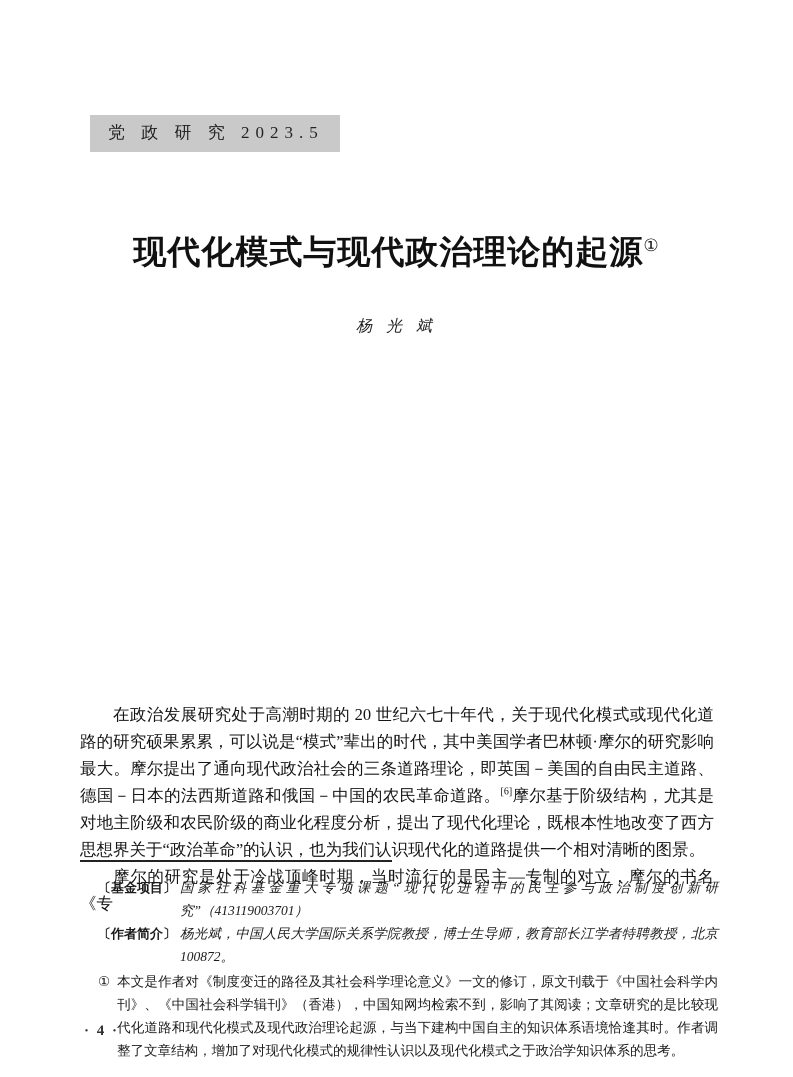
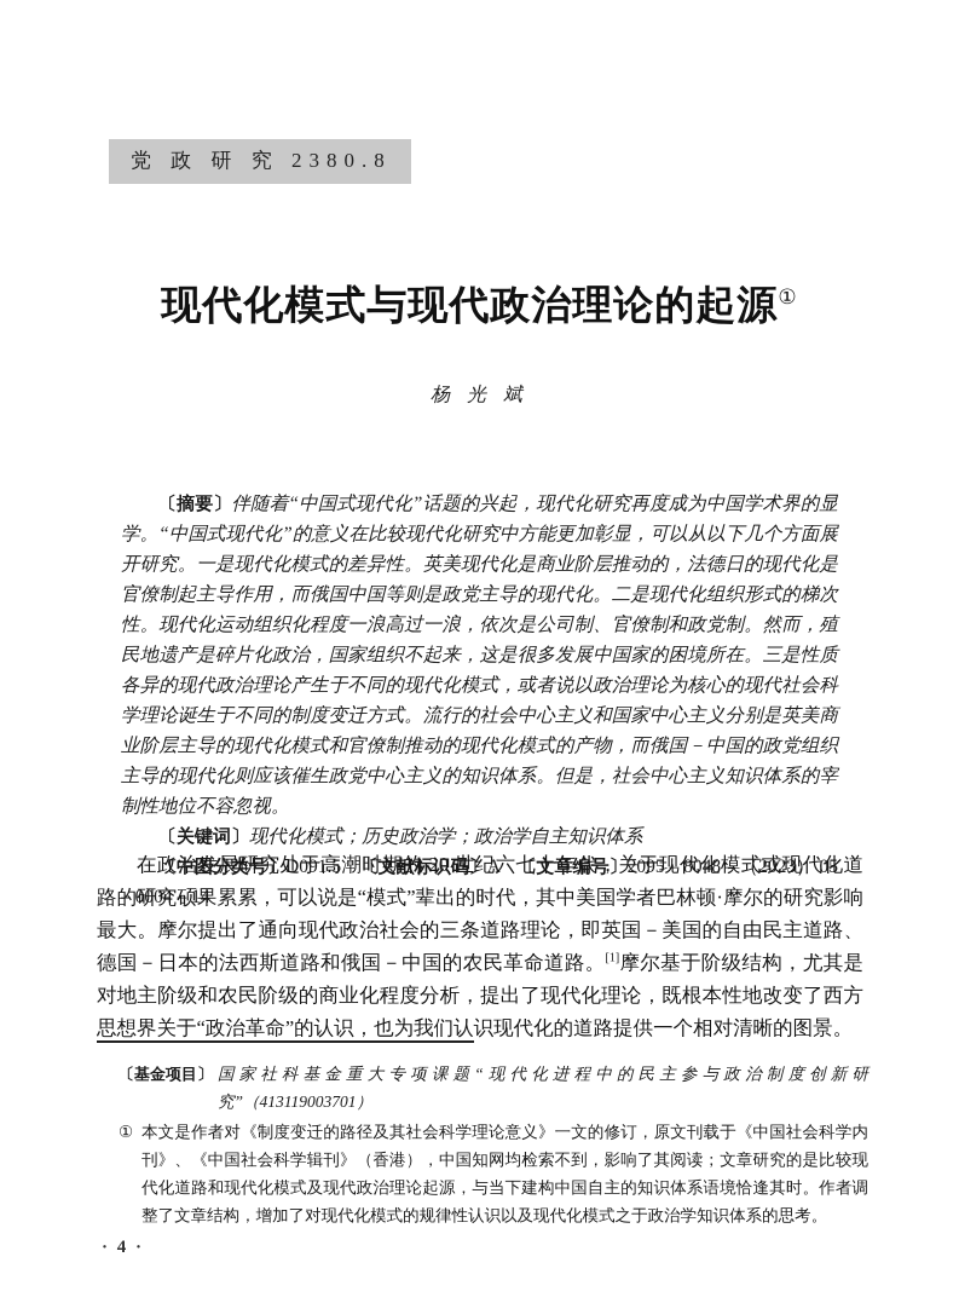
- 党 政 研 究 2023.5
+ 党 政 研 究 2380.8
  现代化模式与现代政治理论的起源①
  杨 光 斌
+ 〔摘要〕伴随着“中国式现代化”话题的兴起，现代化研究再度成为中国学术界的显学。“中国式现代化”的意义在比较现代化研究中方能更加彰显，可以从以下几个方面展开研究。一是现代化模式的差异性。英美现代化是商业阶层推动的，法德日的现代化是官僚制起主导作用，而俄国中国等则是政党主导的现代化。二是现代化组织形式的梯次性。现代化运动组织化程度一浪高过一浪，依次是公司制、官僚制和政党制。然而，殖民地遗产是碎片化政治，国家组织不起来，这是很多发展中国家的困境所在。三是性质各异的现代政治理论产生于不同的现代化模式，或者说以政治理论为核心的现代社会科学理论诞生于不同的制度变迁方式。流行的社会中心主义和国家中心主义分别是英美商业阶层主导的现代化模式和官僚制推动的现代化模式的产物，而俄国－中国的政党组织主导的现代化则应该催生政党中心主义的知识体系。但是，社会中心主义知识体系的宰制性地位不容忽视。
+ 〔关键词〕现代化模式；历史政治学；政治学自主知识体系
+ 〔中图分类号〕D091.5 〔文献标识码〕A 〔文章编号〕2095 – 8048 – （2023） 05 – 0004 – 14
- 在政治发展研究处于高潮时期的 20 世纪六七十年代，关于现代化模式或现代化道路的研究硕果累累，可以说是“模式”辈出的时代，其中美国学者巴林顿·摩尔的研究影响最大。摩尔提出了通向现代政治社会的三条道路理论，即英国－美国的自由民主道路、德国－日本的法西斯道路和俄国－中国的农民革命道路。[6]摩尔基于阶级结构，尤其是对地主阶级和农民阶级的商业化程度分析，提出了现代化理论，既根本性地改变了西方思想界关于“政治革命”的认识，也为我们认识现代化的道路提供一个相对清晰的图景。
+ 在政治发展研究处于高潮时期的 20 世纪六七十年代，关于现代化模式或现代化道路的研究硕果累累，可以说是“模式”辈出的时代，其中美国学者巴林顿·摩尔的研究影响最大。摩尔提出了通向现代政治社会的三条道路理论，即英国－美国的自由民主道路、德国－日本的法西斯道路和俄国－中国的农民革命道路。[1]摩尔基于阶级结构，尤其是对地主阶级和农民阶级的商业化程度分析，提出了现代化理论，既根本性地改变了西方思想界关于“政治革命”的认识，也为我们认识现代化的道路提供一个相对清晰的图景。
- 摩尔的研究是处于冷战顶峰时期，当时流行的是民主—专制的对立，摩尔的书名《专
  〔基金项目〕
  国家社科基金重大专项课题“现代化进程中的民主参与政治制度创新研究”（413119003701）
- 〔作者简介〕
- 杨光斌，中国人民大学国际关系学院教授，博士生导师，教育部长江学者特聘教授，北京 100872。
  ①
  本文是作者对《制度变迁的路径及其社会科学理论意义》一文的修订，原文刊载于《中国社会科学内刊》、《中国社会科学辑刊》（香港），中国知网均检索不到，影响了其阅读；文章研究的是比较现代化道路和现代化模式及现代政治理论起源，与当下建构中国自主的知识体系语境恰逢其时。作者调整了文章结构，增加了对现代化模式的规律性认识以及现代化模式之于政治学知识体系的思考。
  · 4 ·
